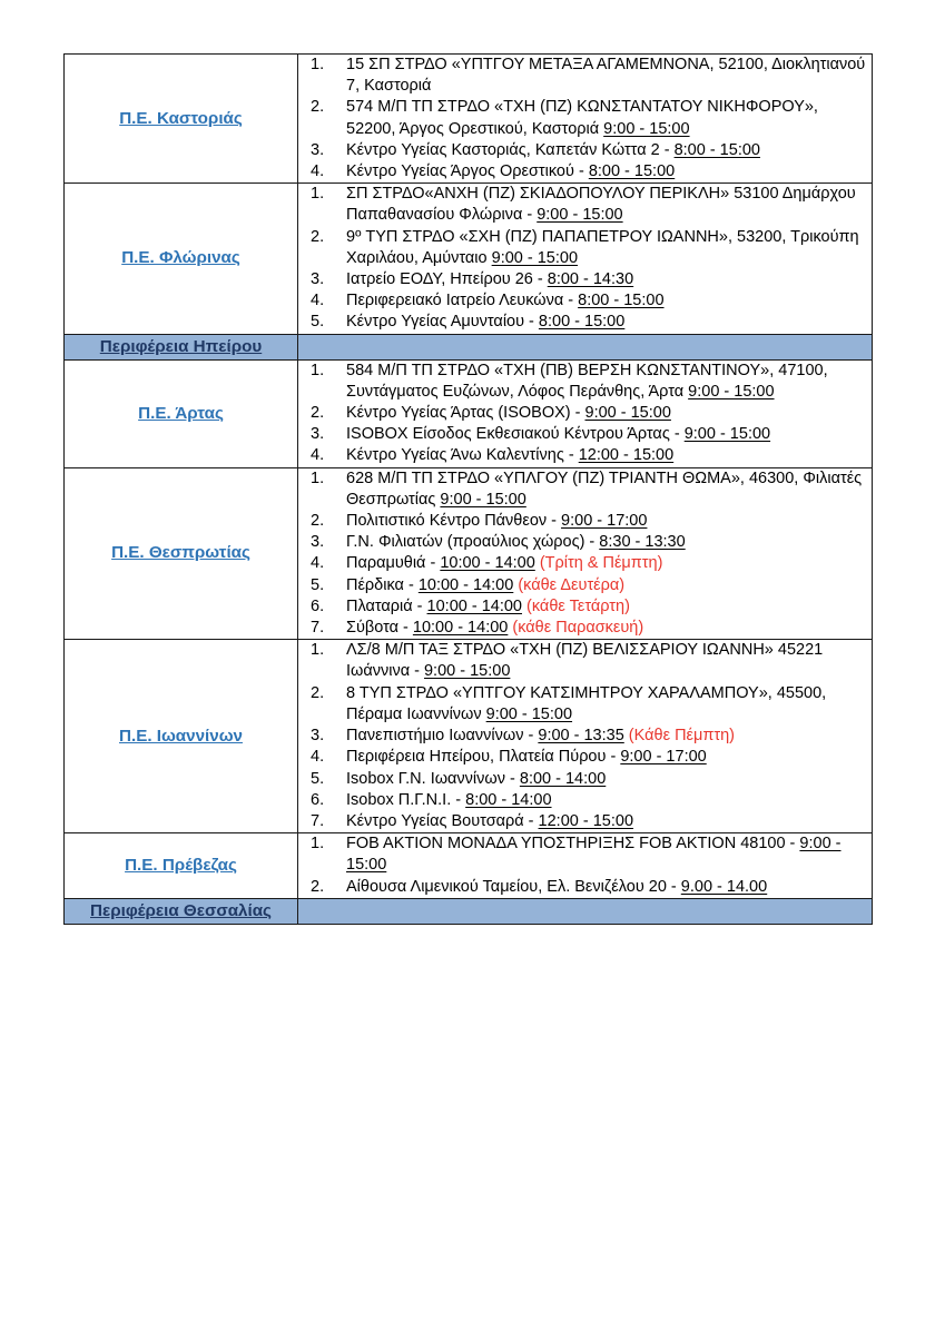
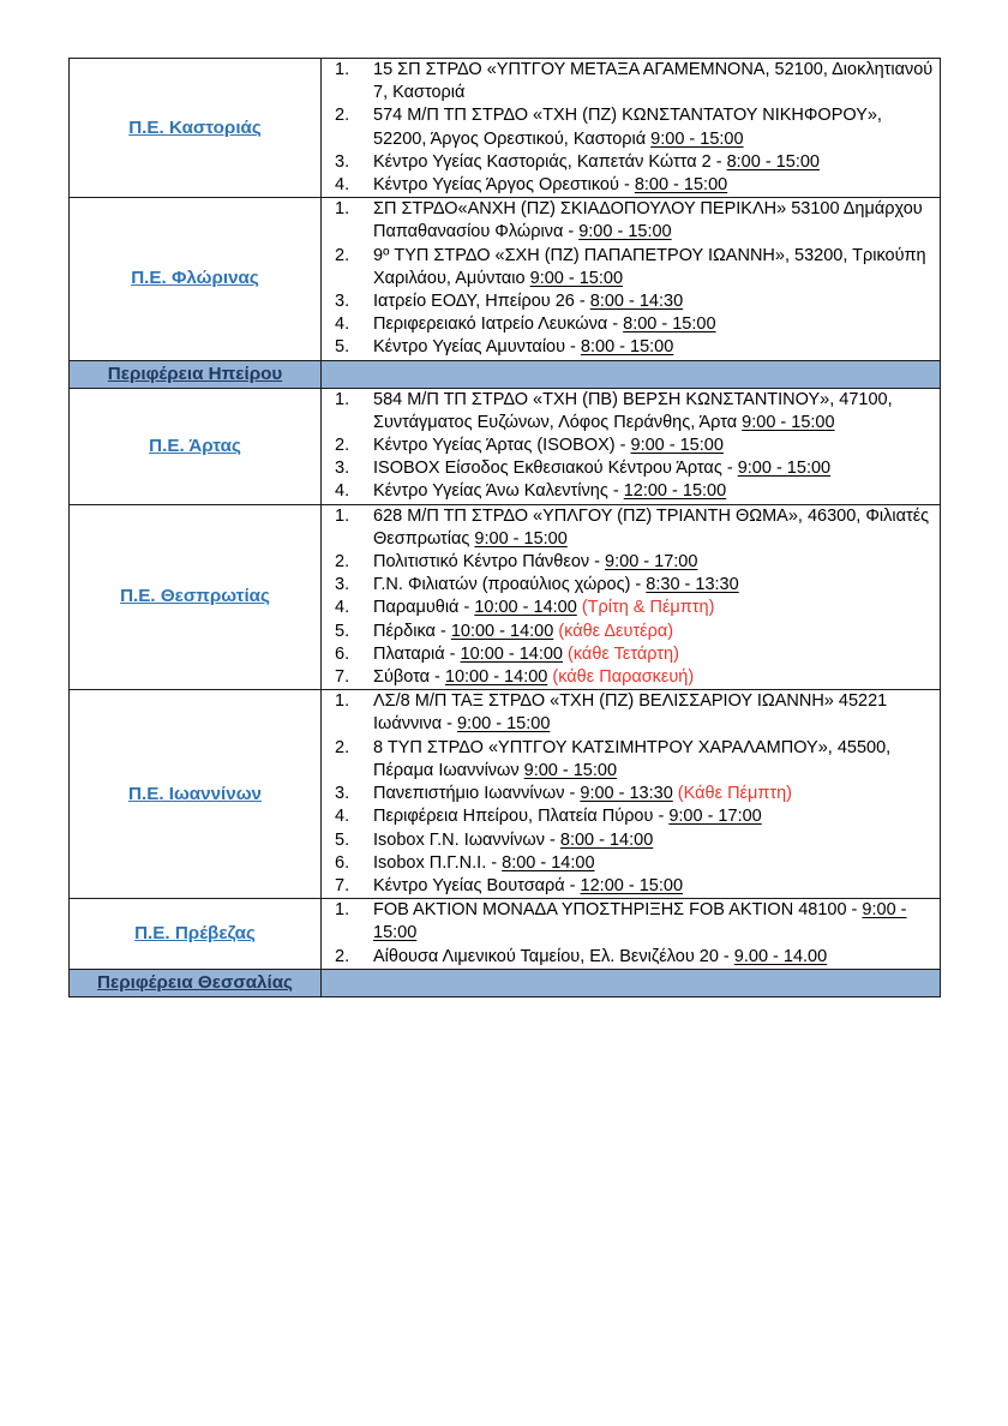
  Π.Ε. Καστοριάς	1. 15 ΣΠ ΣΤΡΔΟ «ΥΠΤΓΟΥ ΜΕΤΑΞΑ ΑΓΑΜΕΜΝΟΝΑ, 52100, Διοκλητιανού 7, Καστοριά 2. 574 Μ/Π ΤΠ ΣΤΡΔΟ «ΤΧΗ (ΠΖ) ΚΩΝΣΤΑΝΤΑΤΟΥ ΝΙΚΗΦΟΡΟΥ», 52200, Άργος Ορεστικού, Καστοριά 9:00 - 15:00 3. Κέντρο Υγείας Καστοριάς, Καπετάν Κώττα 2 - 8:00 - 15:00 4. Κέντρο Υγείας Άργος Ορεστικού - 8:00 - 15:00
  Π.Ε. Φλώρινας	1. ΣΠ ΣΤΡΔΟ«ΑΝΧΗ (ΠΖ) ΣΚΙΑΔΟΠΟΥΛΟΥ ΠΕΡΙΚΛΗ» 53100 Δημάρχου Παπαθανασίου Φλώρινα - 9:00 - 15:00 2. 9º ΤΥΠ ΣΤΡΔΟ «ΣΧΗ (ΠΖ) ΠΑΠΑΠΕΤΡΟΥ ΙΩΑΝΝΗ», 53200, Τρικούπη Χαριλάου, Αμύνταιο 9:00 - 15:00 3. Ιατρείο ΕΟΔΥ, Ηπείρου 26 - 8:00 - 14:30 4. Περιφερειακό Ιατρείο Λευκώνα - 8:00 - 15:00 5. Κέντρο Υγείας Αμυνταίου - 8:00 - 15:00
  Περιφέρεια Ηπείρου
  Π.Ε. Άρτας	1. 584 Μ/Π ΤΠ ΣΤΡΔΟ «ΤΧΗ (ΠΒ) ΒΕΡΣΗ ΚΩΝΣΤΑΝΤΙΝΟΥ», 47100, Συντάγματος Ευζώνων, Λόφος Περάνθης, Άρτα 9:00 - 15:00 2. Κέντρο Υγείας Άρτας (ISOBOX) - 9:00 - 15:00 3. ISOBOX Είσοδος Εκθεσιακού Κέντρου Άρτας - 9:00 - 15:00 4. Κέντρο Υγείας Άνω Καλεντίνης - 12:00 - 15:00
  Π.Ε. Θεσπρωτίας	1. 628 Μ/Π ΤΠ ΣΤΡΔΟ «ΥΠΛΓΟΥ (ΠΖ) ΤΡΙΑΝΤΗ ΘΩΜΑ», 46300, Φιλιατές Θεσπρωτίας 9:00 - 15:00 2. Πολιτιστικό Κέντρο Πάνθεον - 9:00 - 17:00 3. Γ.Ν. Φιλιατών (προαύλιος χώρος) - 8:30 - 13:30 4. Παραμυθιά - 10:00 - 14:00 (Τρίτη & Πέμπτη) 5. Πέρδικα - 10:00 - 14:00 (κάθε Δευτέρα) 6. Πλαταριά - 10:00 - 14:00 (κάθε Τετάρτη) 7. Σύβοτα - 10:00 - 14:00 (κάθε Παρασκευή)
- Π.Ε. Ιωαννίνων	1. ΛΣ/8 Μ/Π ΤΑΞ ΣΤΡΔΟ «ΤΧΗ (ΠΖ) ΒΕΛΙΣΣΑΡΙΟΥ ΙΩΑΝΝΗ» 45221 Ιωάννινα - 9:00 - 15:00 2. 8 ΤΥΠ ΣΤΡΔΟ «ΥΠΤΓΟΥ ΚΑΤΣΙΜΗΤΡΟΥ ΧΑΡΑΛΑΜΠΟΥ», 45500, Πέραμα Ιωαννίνων 9:00 - 15:00 3. Πανεπιστήμιο Ιωαννίνων - 9:00 - 13:35 (Κάθε Πέμπτη) 4. Περιφέρεια Ηπείρου, Πλατεία Πύρου - 9:00 - 17:00 5. Isobox Γ.Ν. Ιωαννίνων - 8:00 - 14:00 6. Isobox Π.Γ.Ν.Ι. - 8:00 - 14:00 7. Κέντρο Υγείας Βουτσαρά - 12:00 - 15:00
+ Π.Ε. Ιωαννίνων	1. ΛΣ/8 Μ/Π ΤΑΞ ΣΤΡΔΟ «ΤΧΗ (ΠΖ) ΒΕΛΙΣΣΑΡΙΟΥ ΙΩΑΝΝΗ» 45221 Ιωάννινα - 9:00 - 15:00 2. 8 ΤΥΠ ΣΤΡΔΟ «ΥΠΤΓΟΥ ΚΑΤΣΙΜΗΤΡΟΥ ΧΑΡΑΛΑΜΠΟΥ», 45500, Πέραμα Ιωαννίνων 9:00 - 15:00 3. Πανεπιστήμιο Ιωαννίνων - 9:00 - 13:30 (Κάθε Πέμπτη) 4. Περιφέρεια Ηπείρου, Πλατεία Πύρου - 9:00 - 17:00 5. Isobox Γ.Ν. Ιωαννίνων - 8:00 - 14:00 6. Isobox Π.Γ.Ν.Ι. - 8:00 - 14:00 7. Κέντρο Υγείας Βουτσαρά - 12:00 - 15:00
  Π.Ε. Πρέβεζας	1. FOB AKTION ΜΟΝΑΔΑ ΥΠΟΣΤΗΡΙΞΗΣ FOB AKTION 48100 - 9:00 - 15:00 2. Αίθουσα Λιμενικού Ταμείου, Ελ. Βενιζέλου 20 - 9.00 - 14.00
  Περιφέρεια Θεσσαλίας
